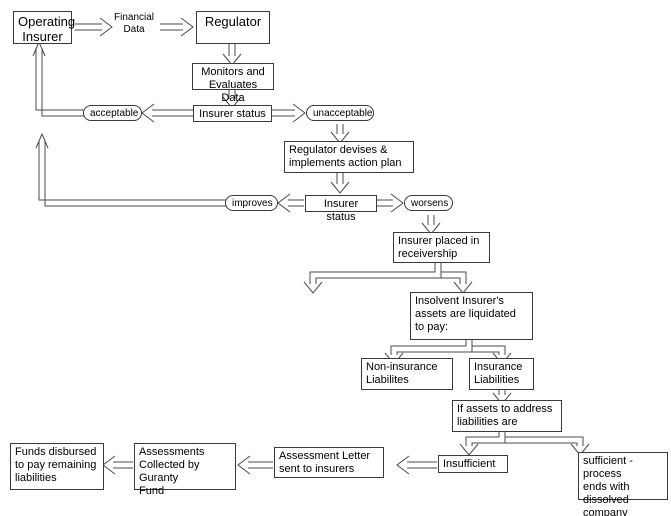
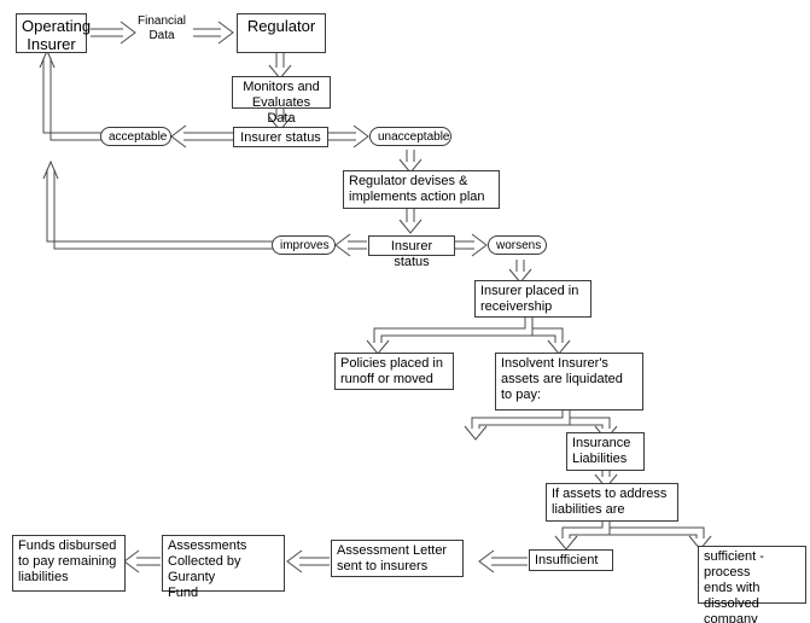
  Operating
  Insurer
  Financial Data
  Regulator
  Monitors and
  Evaluates Data
  Insurer status
  acceptable
  unacceptable
  Regulator devises &
  implements action plan
  Insurer status
  improves
  worsens
  Insurer placed in
  receivership
+ Policies placed in
+ runoff or moved
  Insolvent Insurer's
  assets are liquidated
  to pay:
- Non-insurance
- Liabilites
  Insurance
  Liabilities
  If assets to address
  liabilities are
  Insufficient
  sufficient - process
  ends with dissolved
  company
  Assessment Letter
  sent to insurers
  Assessments
  Collected by Guranty
  Fund
  Funds disbursed
  to pay remaining
  liabilities
